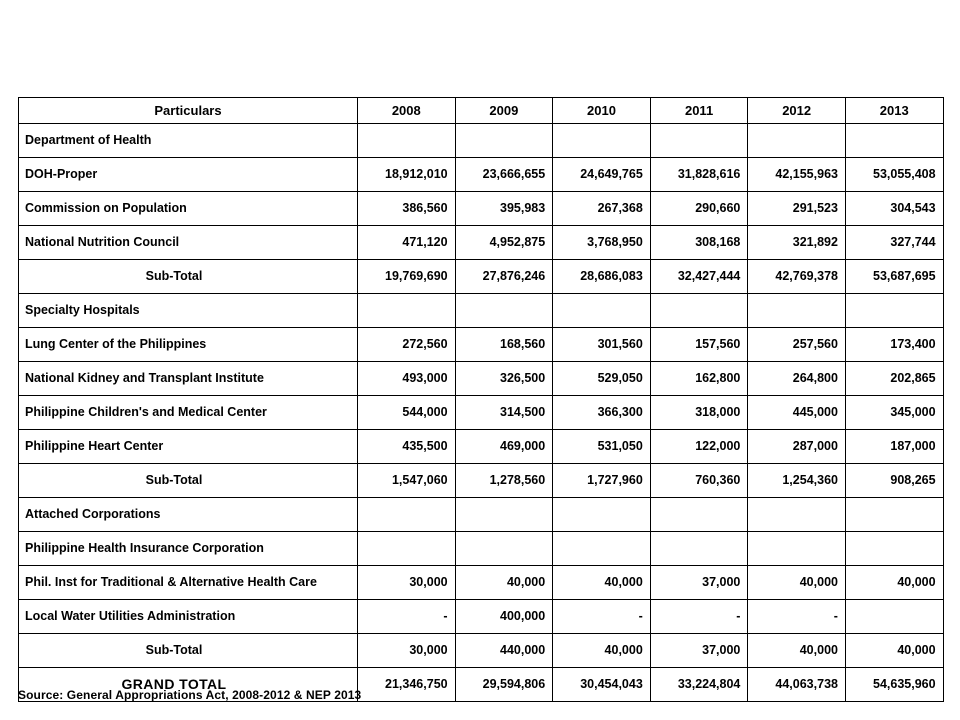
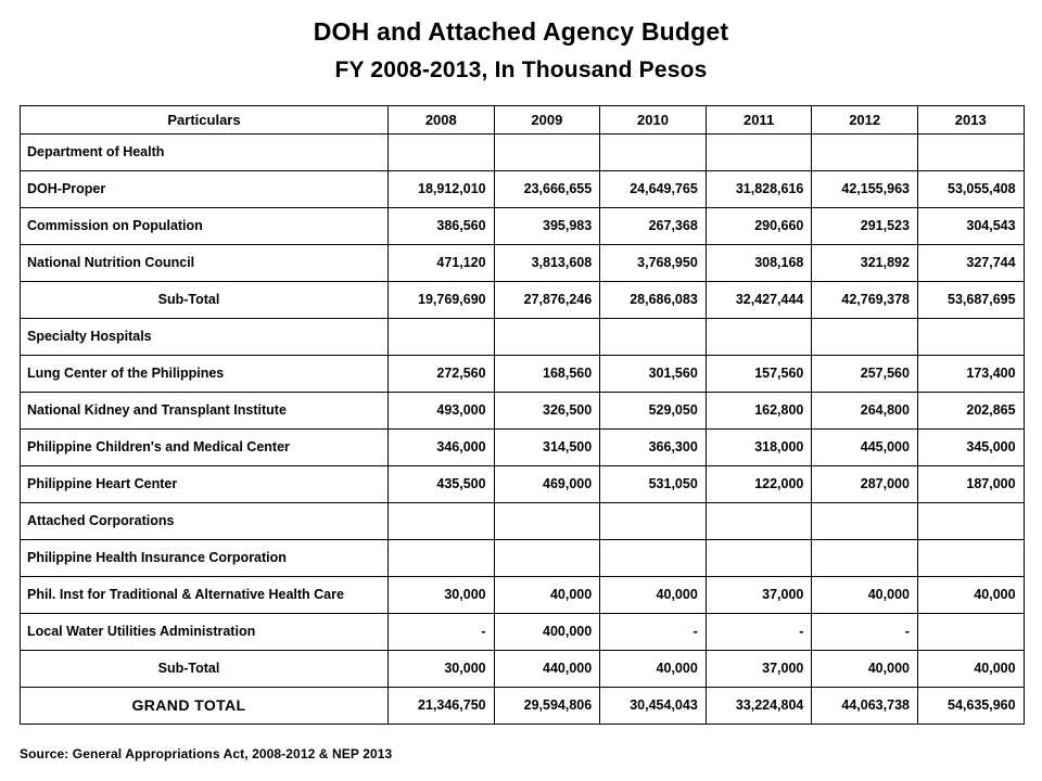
+ DOH and Attached Agency Budget
+ FY 2008-2013, In Thousand Pesos
  Particulars	2008	2009	2010	2011	2012	2013
  Department of Health
  DOH-Proper	18,912,010	23,666,655	24,649,765	31,828,616	42,155,963	53,055,408
  Commission on Population	386,560	395,983	267,368	290,660	291,523	304,543
- National Nutrition Council	471,120	4,952,875	3,768,950	308,168	321,892	327,744
+ National Nutrition Council	471,120	3,813,608	3,768,950	308,168	321,892	327,744
  Sub-Total	19,769,690	27,876,246	28,686,083	32,427,444	42,769,378	53,687,695
  Specialty Hospitals
  Lung Center of the Philippines	272,560	168,560	301,560	157,560	257,560	173,400
  National Kidney and Transplant Institute	493,000	326,500	529,050	162,800	264,800	202,865
- Philippine Children's and Medical Center	544,000	314,500	366,300	318,000	445,000	345,000
+ Philippine Children's and Medical Center	346,000	314,500	366,300	318,000	445,000	345,000
  Philippine Heart Center	435,500	469,000	531,050	122,000	287,000	187,000
- Sub-Total	1,547,060	1,278,560	1,727,960	760,360	1,254,360	908,265
  Attached Corporations
  Philippine Health Insurance Corporation
  Phil. Inst for Traditional & Alternative Health Care	30,000	40,000	40,000	37,000	40,000	40,000
  Local Water Utilities Administration	-	400,000	-	-	-
  Sub-Total	30,000	440,000	40,000	37,000	40,000	40,000
  GRAND TOTAL	21,346,750	29,594,806	30,454,043	33,224,804	44,063,738	54,635,960
  Source: General Appropriations Act, 2008-2012 & NEP 2013
